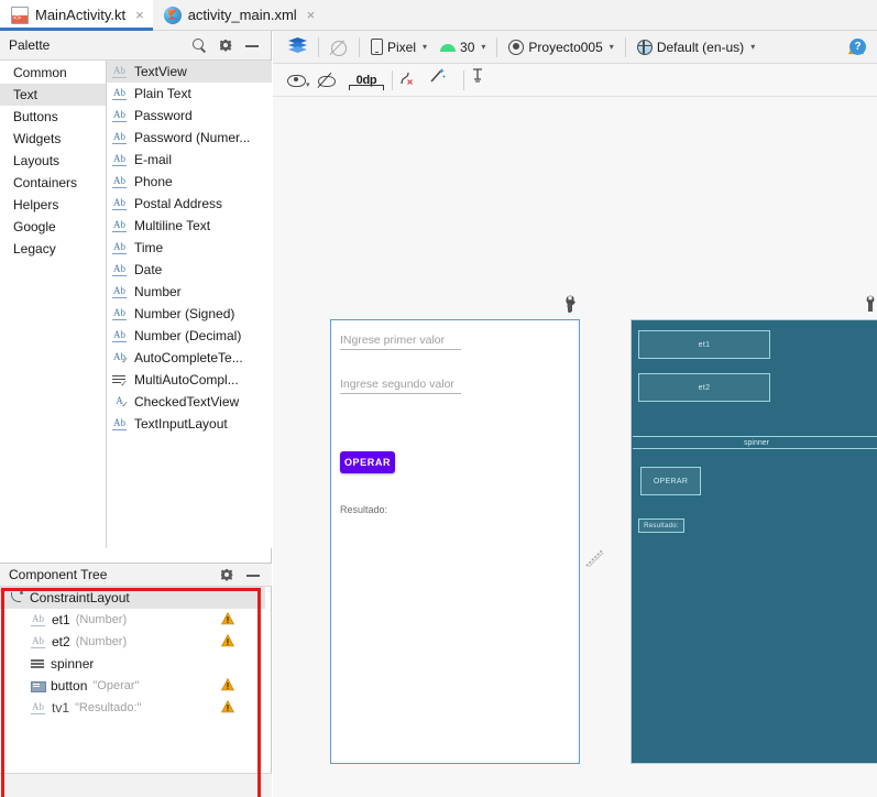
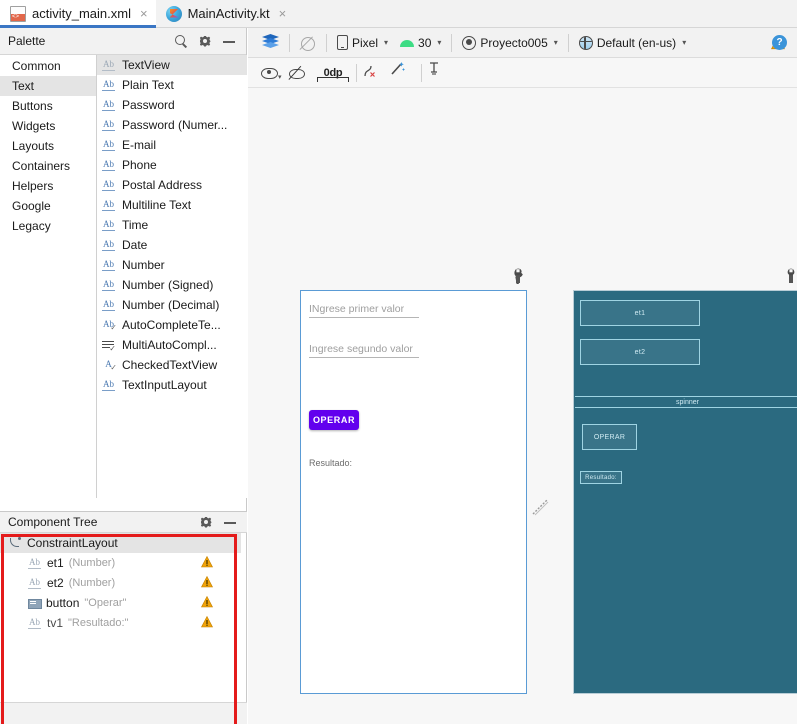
- MainActivity.kt
+ activity_main.xml
  ×
- activity_main.xml
+ MainActivity.kt
  ×
  Palette
  Common
  Text
  Buttons
  Widgets
  Layouts
  Containers
  Helpers
  Google
  Legacy
  Ab
  TextView
  Ab
  Plain Text
  Ab
  Password
  Ab
  Password (Numer...
  Ab
  E-mail
  Ab
  Phone
  Ab
  Postal Address
  Ab
  Multiline Text
  Ab
  Time
  Ab
  Date
  Ab
  Number
  Ab
  Number (Signed)
  Ab
  Number (Decimal)
  Ab
  ✓
  AutoCompleteTe...
  ✓
  MultiAutoCompl...
  A
  ✓
  CheckedTextView
  Ab
  TextInputLayout
  Component Tree
  ConstraintLayout
  Ab
  et1
  (Number)
  Ab
  et2
  (Number)
- spinner
  button
  "Operar"
  Ab
  tv1
  "Resultado:"
  Pixel
  ▾
  30
  ▾
  Proyecto005
  ▾
  Default (en-us)
  ▾
  0dp
  ?
  INgrese primer valor
  Ingrese segundo valor
  OPERAR
  Resultado:
